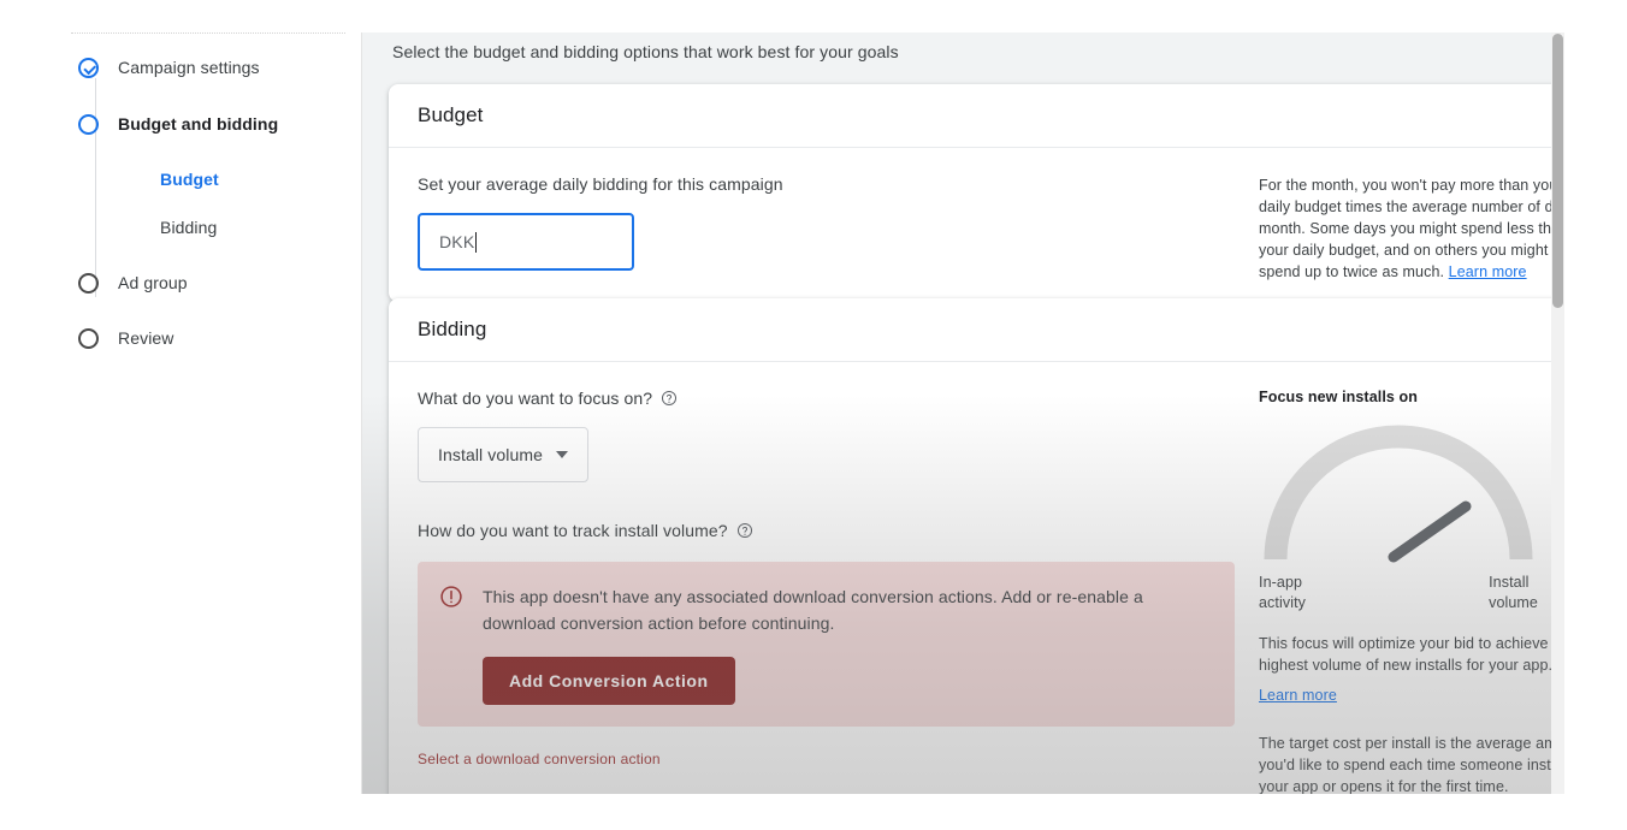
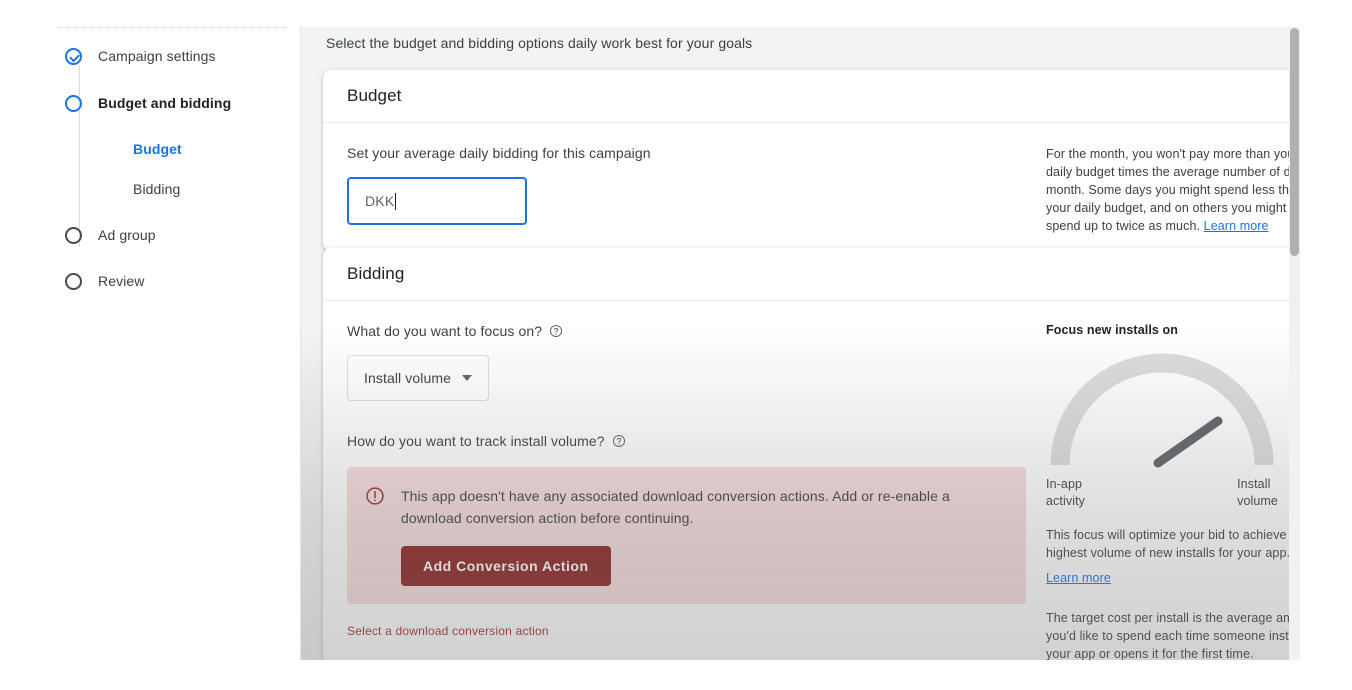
  Campaign settings
  Budget and bidding
  Budget
  Bidding
  Ad group
  Review
- Select the budget and bidding options that work best for your goals
+ Select the budget and bidding options daily work best for your goals
  Budget
  Set your average daily bidding for this campaign
  DKK
  For the month, you won't pay more than yo daily budget times the average number of d month. Some days you might spend less th your daily budget, and on others you might spend up to twice as much. Learn more
  Bidding
